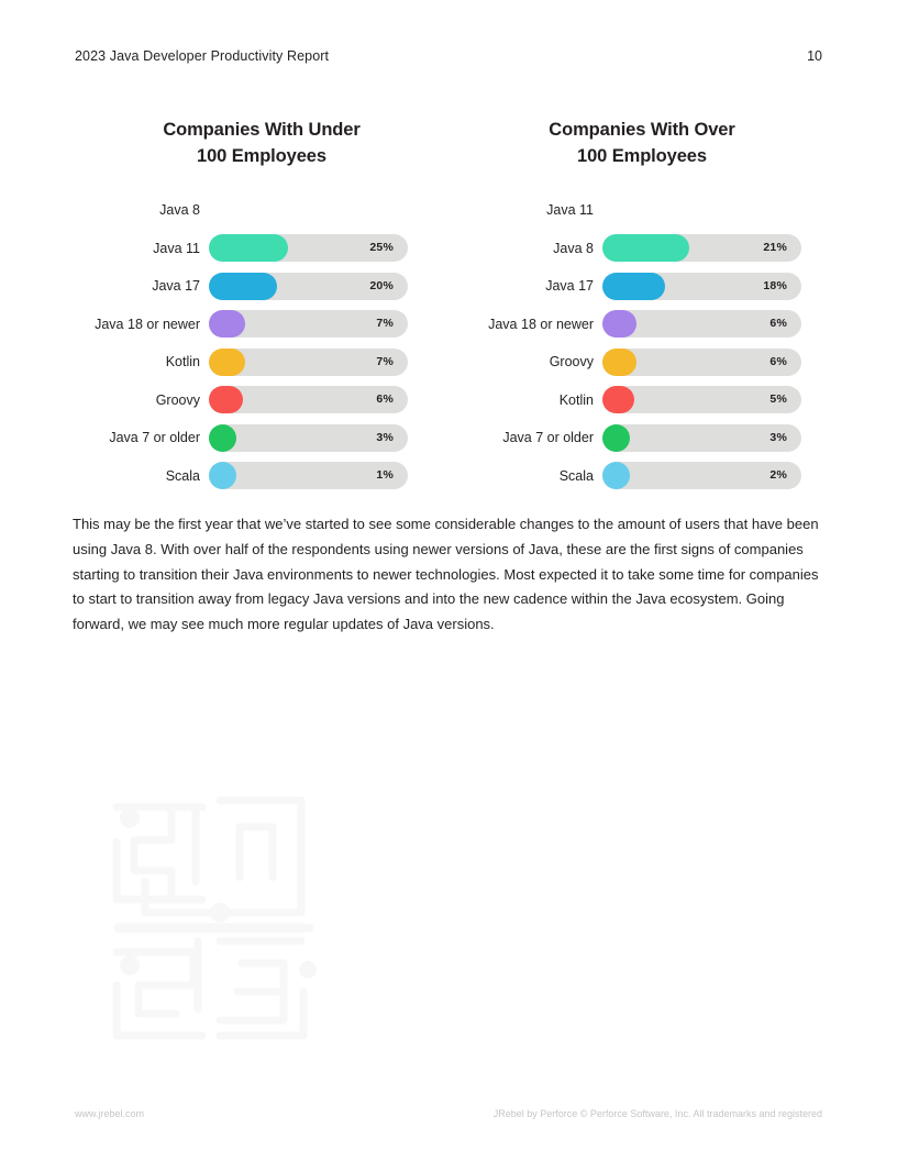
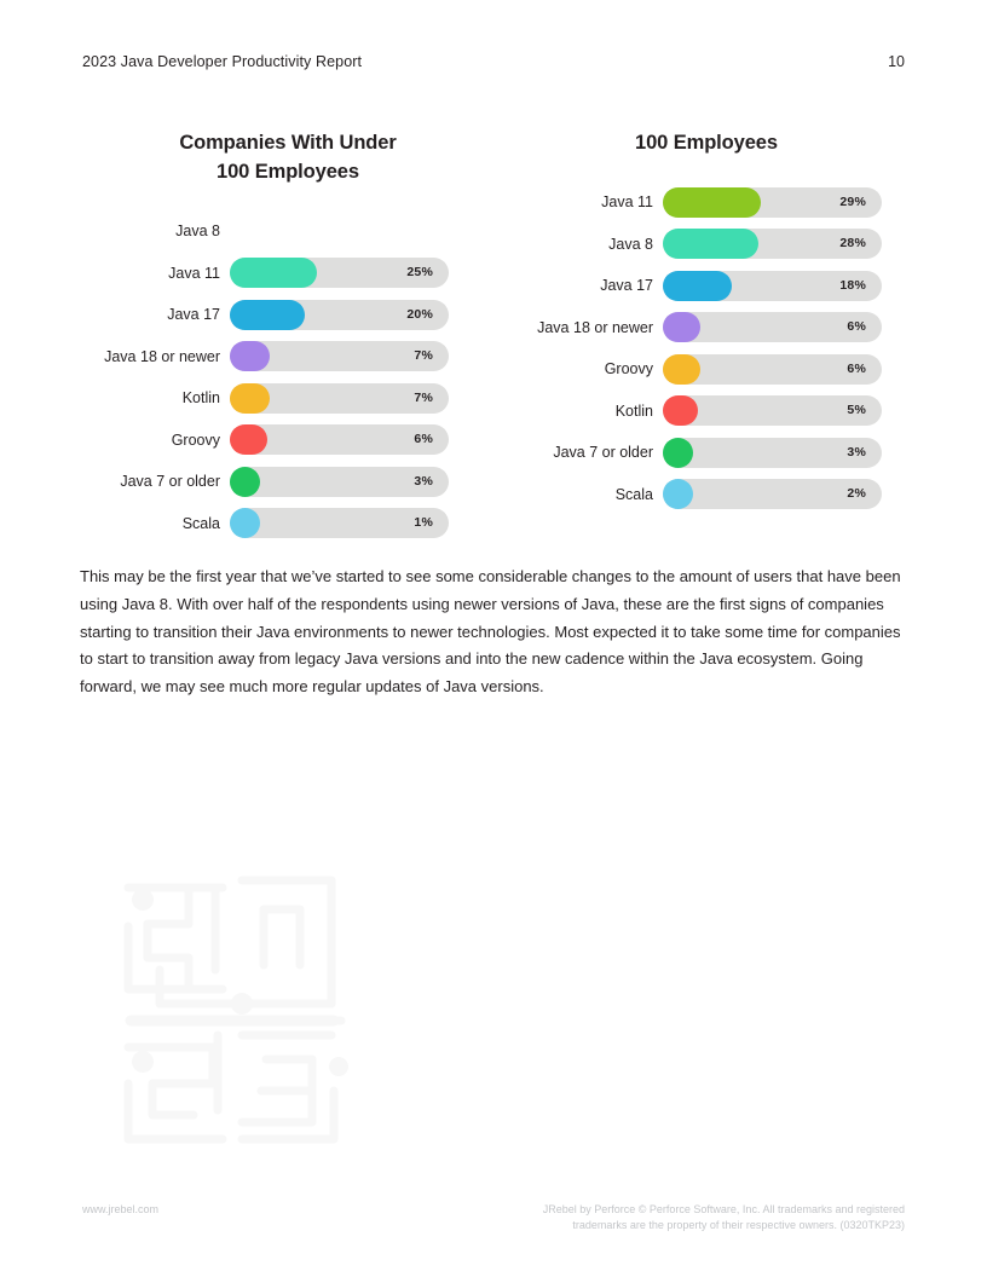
  2023 Java Developer Productivity Report
  10
  Companies With Under
  100 Employees
  Java 8
  Java 11
  25%
  Java 17
  20%
  Java 18 or newer
  7%
  Kotlin
  7%
  Groovy
  6%
  Java 7 or older
  3%
  Scala
  1%
- Companies With Over
  100 Employees
  Java 11
+ 29%
  Java 8
- 21%
+ 28%
  Java 17
  18%
  Java 18 or newer
  6%
  Groovy
  6%
  Kotlin
  5%
  Java 7 or older
  3%
  Scala
  2%
  This may be the first year that we’ve started to see some considerable changes to the amount of users that have been using Java 8. With over half of the respondents using newer versions of Java, these are the first signs of companies starting to transition their Java environments to newer technologies. Most expected it to take some time for companies to start to transition away from legacy Java versions and into the new cadence within the Java ecosystem. Going forward, we may see much more regular updates of Java versions.
  www.jrebel.com
  JRebel by Perforce © Perforce Software, Inc. All trademarks and registered
+ trademarks are the property of their respective owners. (0320TKP23)
